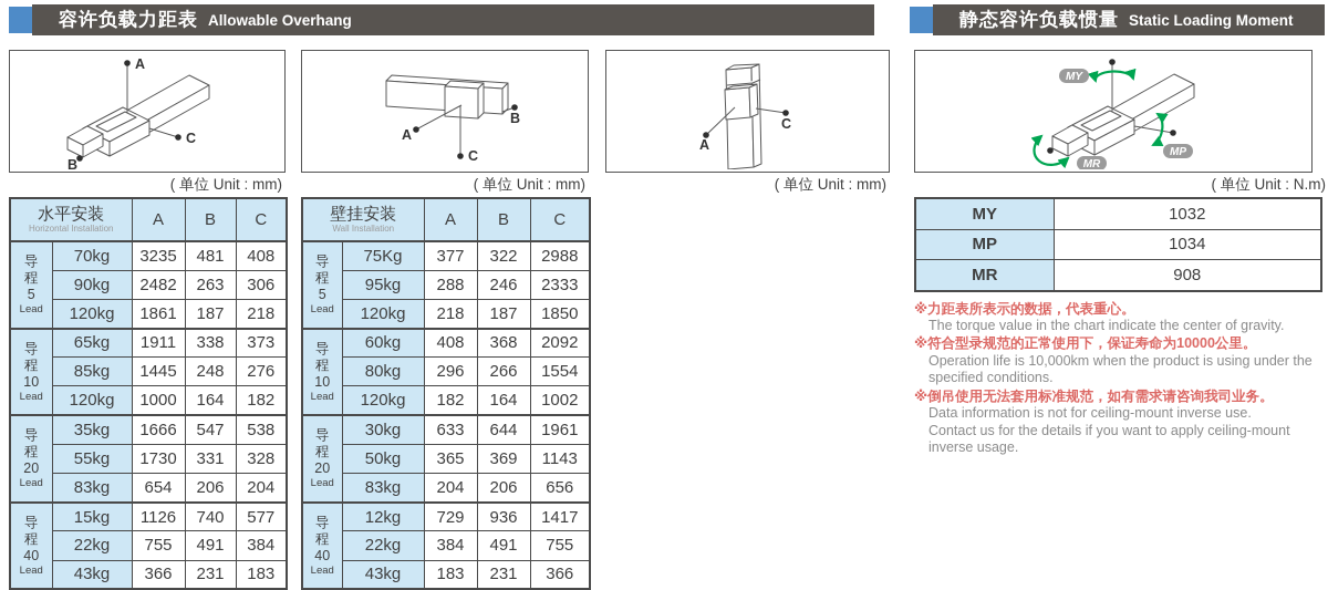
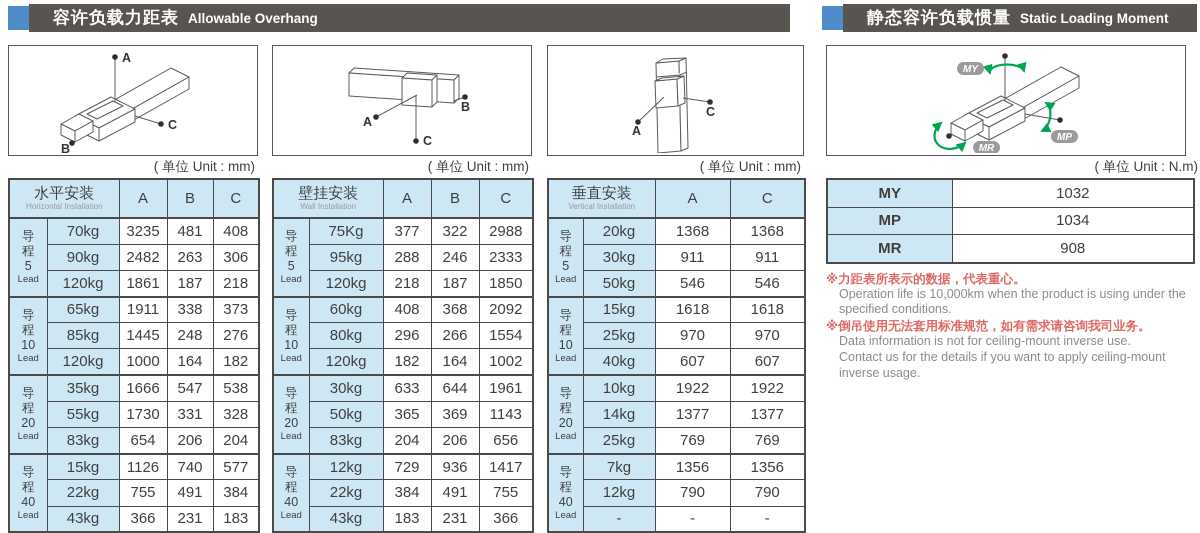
  容许负载力距表
  Allowable Overhang
  静态容许负载惯量
  Static Loading Moment
  A
  B
  C
  ( 单位 Unit : mm)
  水平安装 Horizontal Installation	A	B	C
  导程5Lead	70kg	3235	481	408
  90kg	2482	263	306
  120kg	1861	187	218
  导程10Lead	65kg	1911	338	373
  85kg	1445	248	276
  120kg	1000	164	182
  导程20Lead	35kg	1666	547	538
  55kg	1730	331	328
  83kg	654	206	204
  导程40Lead	15kg	1126	740	577
  22kg	755	491	384
  43kg	366	231	183
  A
  B
  C
  ( 单位 Unit : mm)
  壁挂安装 Wall Installation	A	B	C
  导程5Lead	75Kg	377	322	2988
  95kg	288	246	2333
  120kg	218	187	1850
  导程10Lead	60kg	408	368	2092
  80kg	296	266	1554
  120kg	182	164	1002
  导程20Lead	30kg	633	644	1961
  50kg	365	369	1143
  83kg	204	206	656
  导程40Lead	12kg	729	936	1417
  22kg	384	491	755
  43kg	183	231	366
  A
  C
  ( 单位 Unit : mm)
+ 垂直安装 Vertical Installation	A	C
+ 导程5Lead	20kg	1368	1368
+ 30kg	911	911
+ 50kg	546	546
+ 导程10Lead	15kg	1618	1618
+ 25kg	970	970
+ 40kg	607	607
+ 导程20Lead	10kg	1922	1922
+ 14kg	1377	1377
+ 25kg	769	769
+ 导程40Lead	7kg	1356	1356
+ 12kg	790	790
+ -	-	-
  MY
  MP
  MR
  ( 单位 Unit : N.m)
  MY	1032
  MP	1034
  MR	908
  ※力距表所表示的数据，代表重心。
- The torque value in the chart indicate the center of gravity.
- ※符合型录规范的正常使用下，保证寿命为10000公里。
  Operation life is 10,000km when the product is using under the specified conditions.
  ※倒吊使用无法套用标准规范，如有需求请咨询我司业务。
  Data information is not for ceiling-mount inverse use.
  Contact us for the details if you want to apply ceiling-mount inverse usage.
